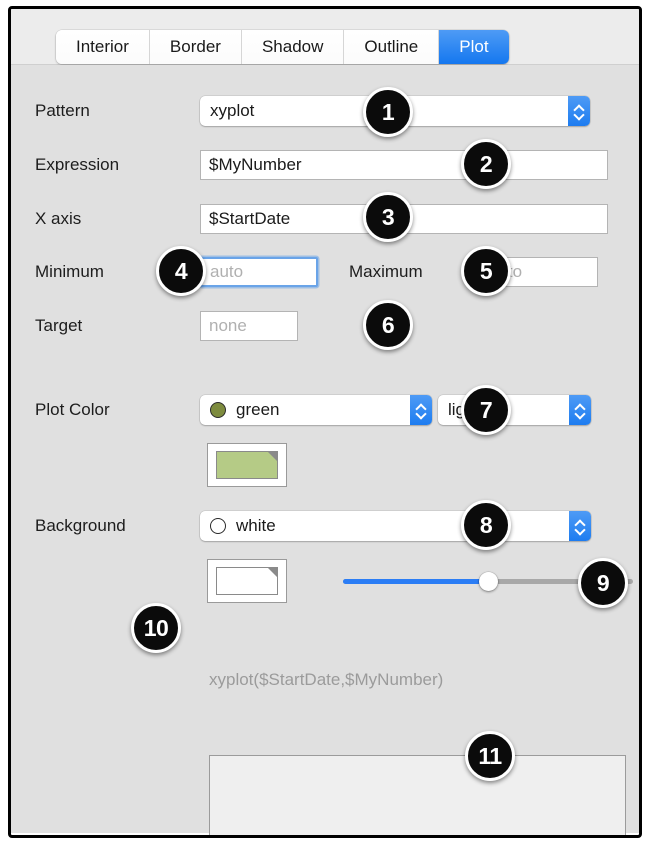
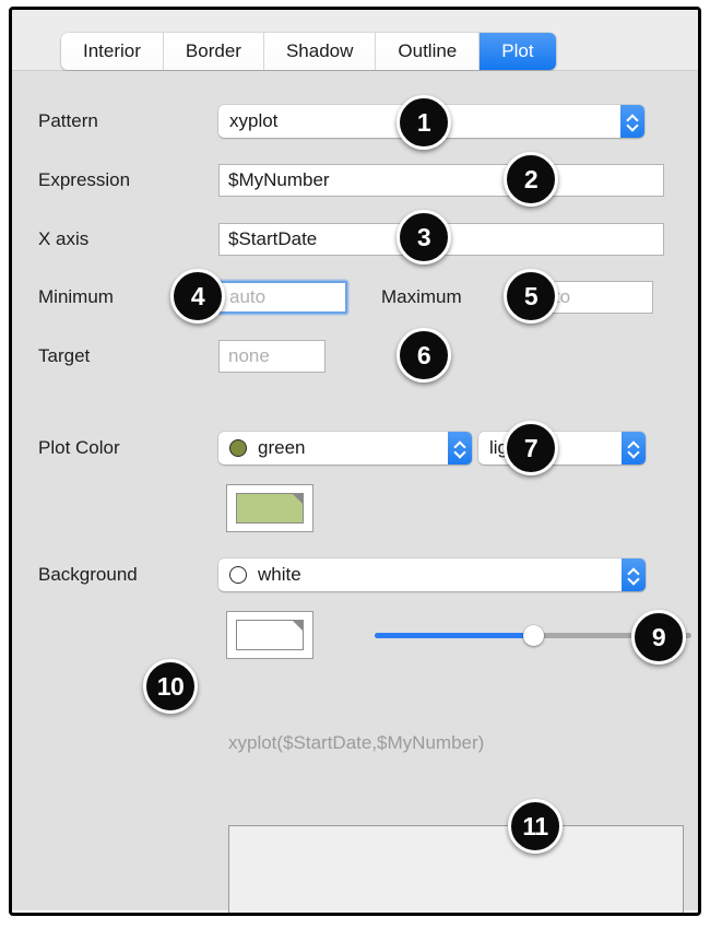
  Interior
  Border
  Shadow
  Outline
  Plot
  Pattern
  xyplot
  Expression
  $MyNumber
  X axis
  $StartDate
  Minimum
  auto
  Maximum
  Target
  none
  Plot Color
  green
  Background
  white
  xyplot($StartDate,$MyNumber)
  1
  2
  3
  4
  5
  6
  7
- 8
  9
  10
  11
